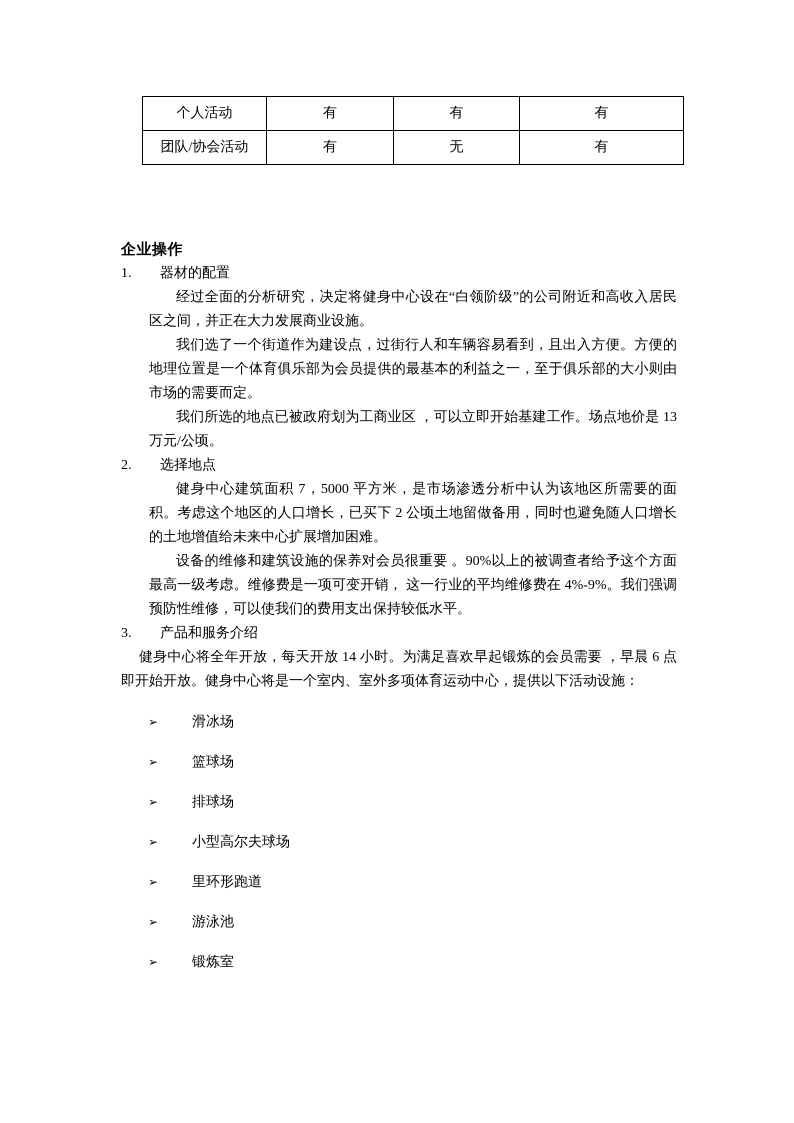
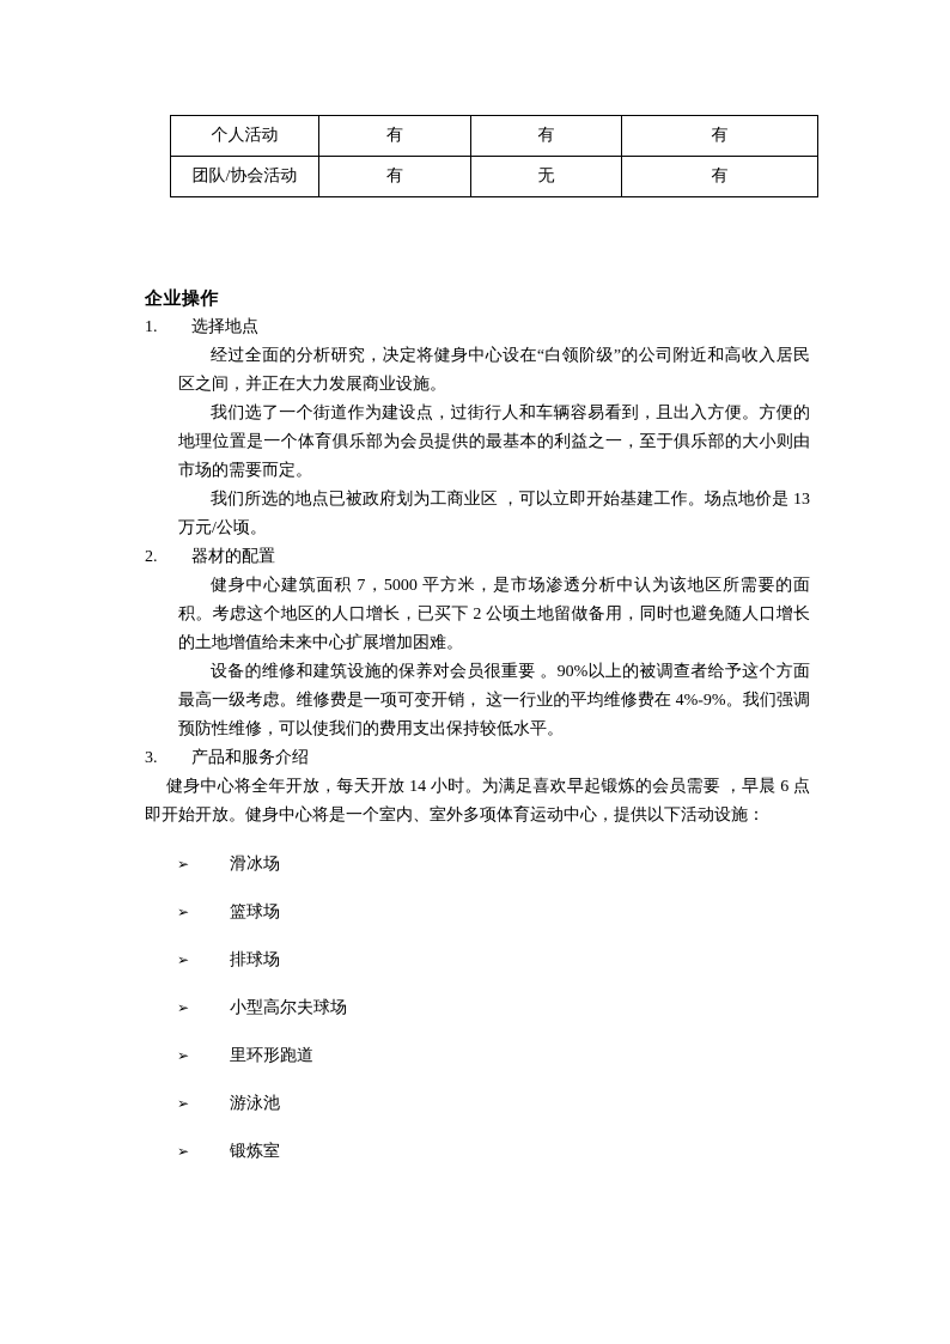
  个人活动	有	有	有
  团队/协会活动	有	无	有
  企业操作
- 1. 器材的配置
+ 1. 选择地点
  经过全面的分析研究，决定将健身中心设在“白领阶级”的公司附近和高收入居民区之间，并正在大力发展商业设施。
  我们选了一个街道作为建设点，过街行人和车辆容易看到，且出入方便。方便的地理位置是一个体育俱乐部为会员提供的最基本的利益之一，至于俱乐部的大小则由市场的需要而定。
  我们所选的地点已被政府划为工商业区 ，可以立即开始基建工作。场点地价是 13 万元/公顷。
- 2. 选择地点
+ 2. 器材的配置
  健身中心建筑面积 7，5000 平方米，是市场渗透分析中认为该地区所需要的面积。考虑这个地区的人口增长，已买下 2 公顷土地留做备用，同时也避免随人口增长的土地增值给未来中心扩展增加困难。
  设备的维修和建筑设施的保养对会员很重要 。90%以上的被调查者给予这个方面最高一级考虑。维修费是一项可变开销， 这一行业的平均维修费在 4%-9%。我们强调预防性维修，可以使我们的费用支出保持较低水平。
  3. 产品和服务介绍
  健身中心将全年开放，每天开放 14 小时。为满足喜欢早起锻炼的会员需要 ，早晨 6 点即开始开放。健身中心将是一个室内、室外多项体育运动中心，提供以下活动设施：
  ➢ 滑冰场
  ➢ 篮球场
  ➢ 排球场
  ➢ 小型高尔夫球场
  ➢ 里环形跑道
  ➢ 游泳池
  ➢ 锻炼室
